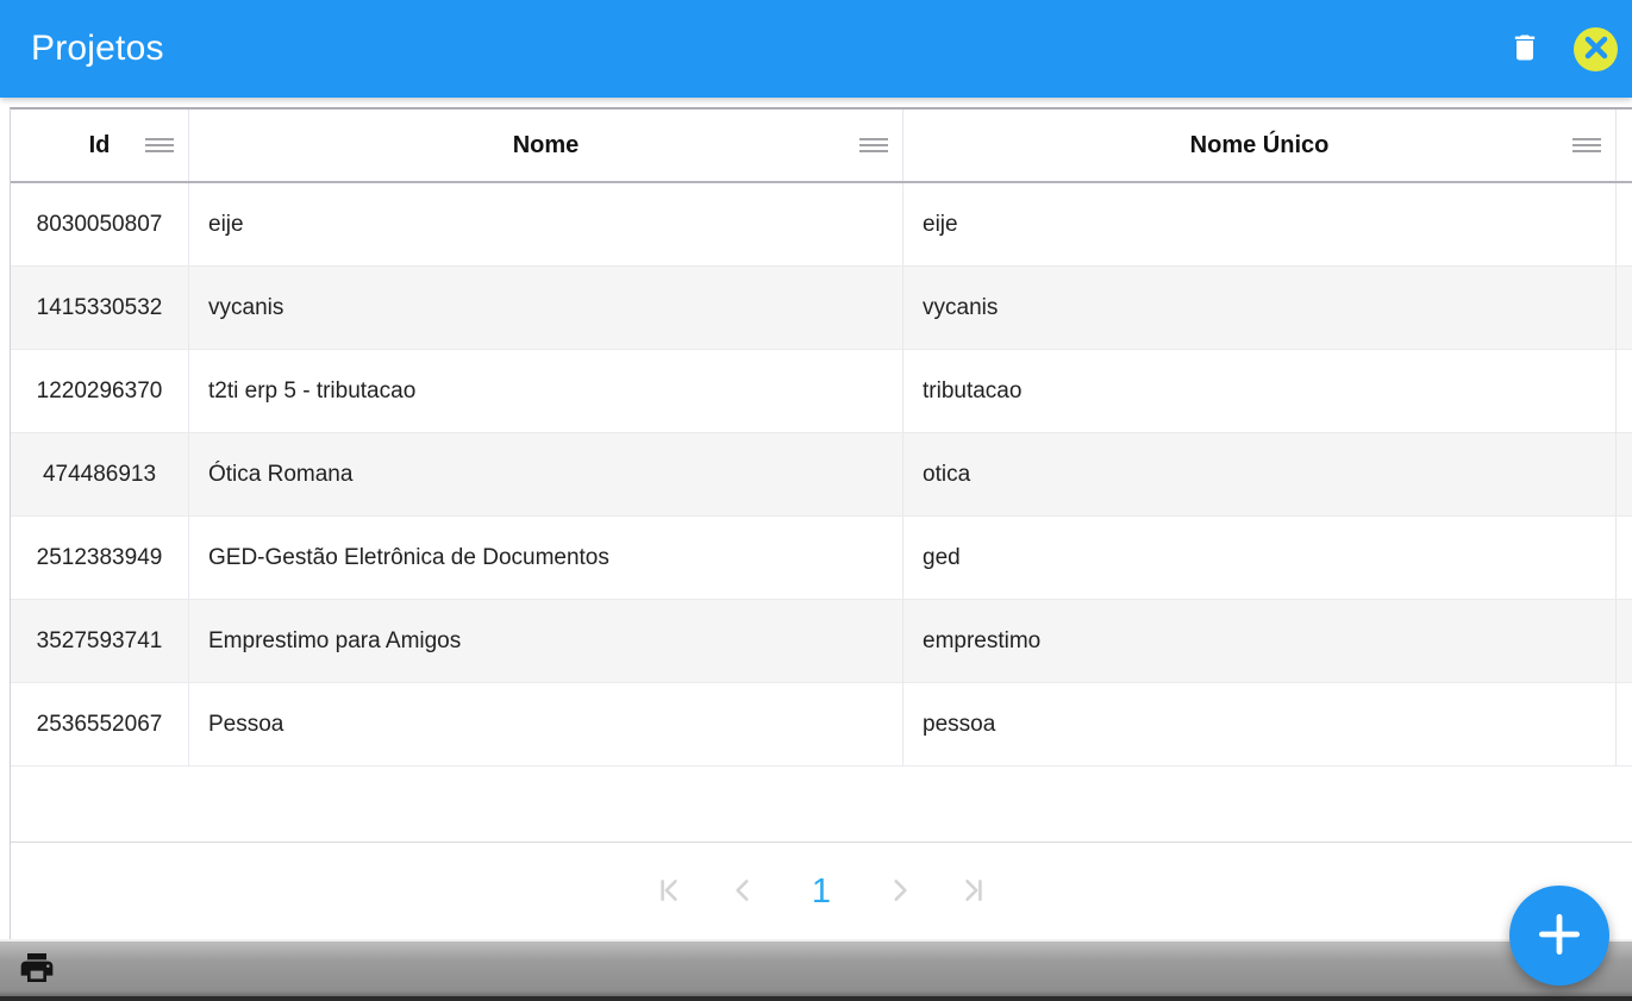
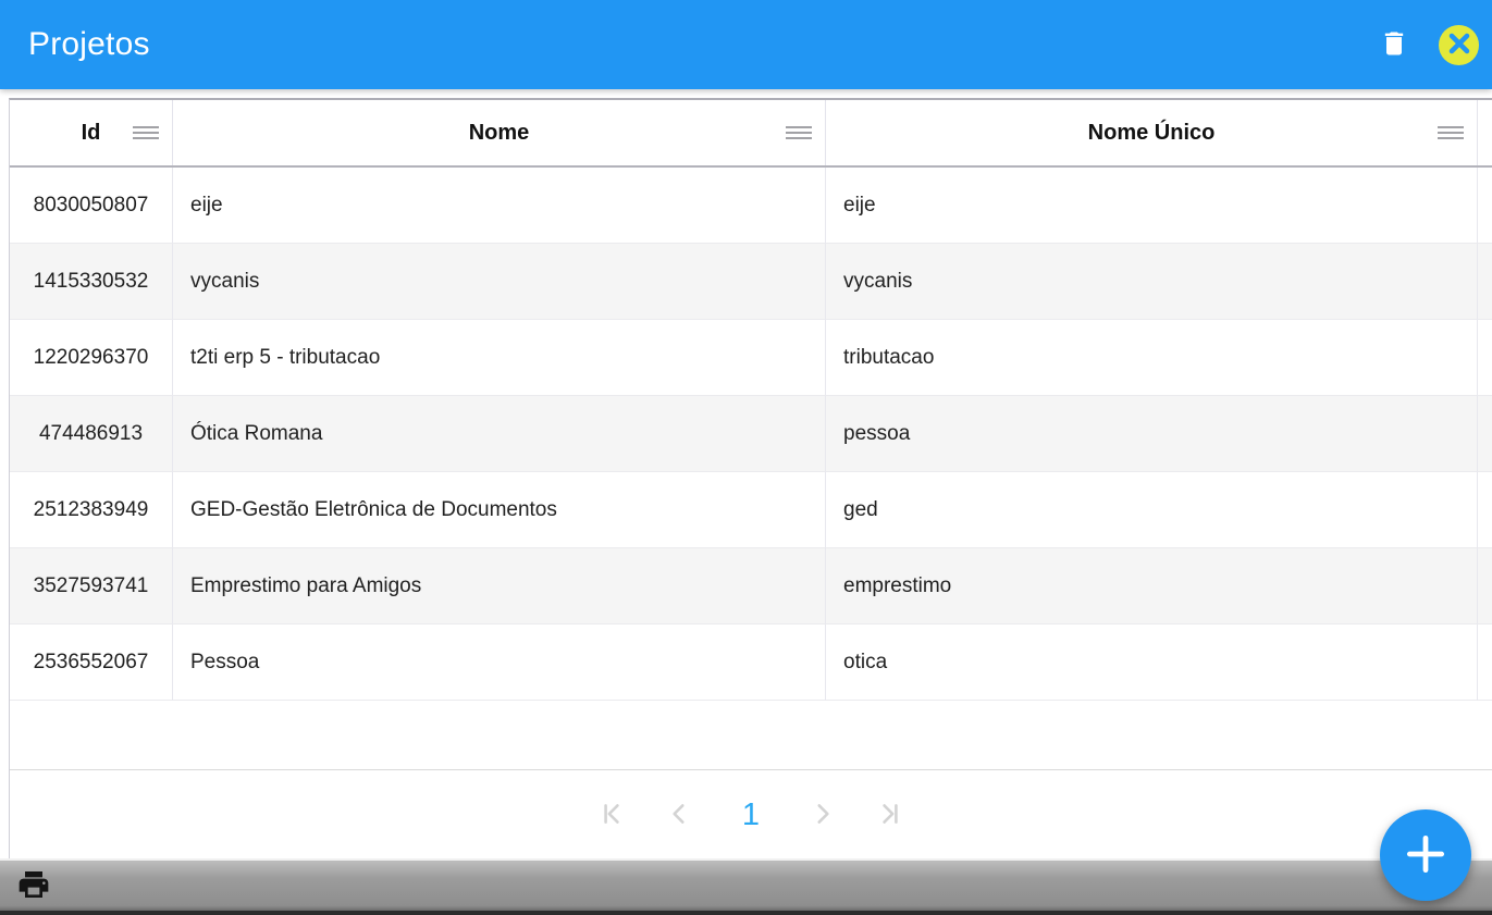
  Projetos
  Id
  Nome
  Nome Único
  8030050807
  eije
  eije
  1415330532
  vycanis
  vycanis
  1220296370
  t2ti erp 5 - tributacao
  tributacao
  474486913
  Ótica Romana
- otica
+ pessoa
  2512383949
  GED-Gestão Eletrônica de Documentos
  ged
  3527593741
  Emprestimo para Amigos
  emprestimo
  2536552067
  Pessoa
- pessoa
+ otica
  1
